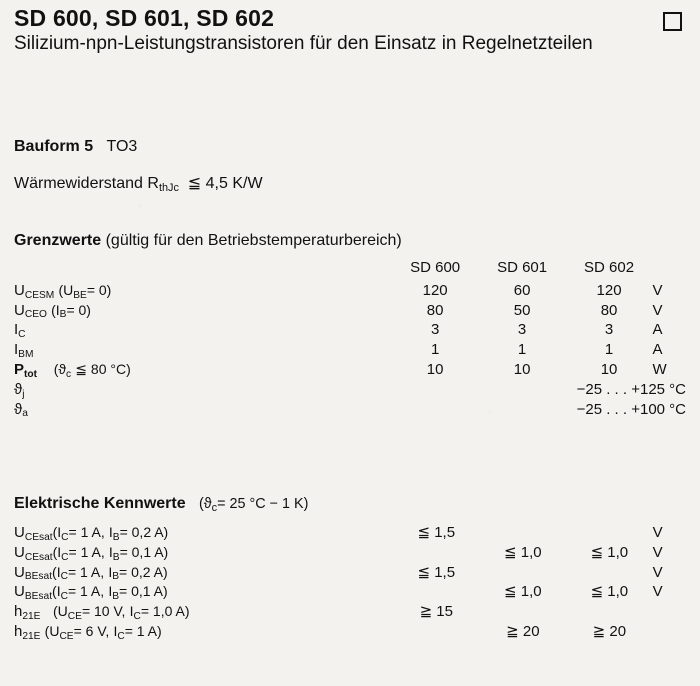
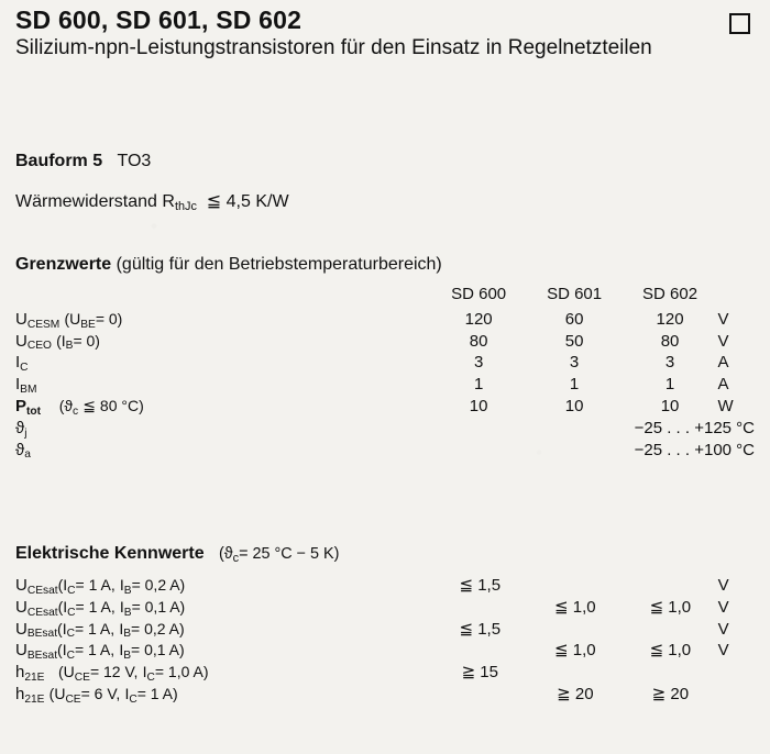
  SD 600, SD 601, SD 602
  Silizium-npn-Leistungstransistoren für den Einsatz in Regelnetzteilen
  Bauform 5 TO3
  Wärmewiderstand RthJc ≦ 4,5 K/W
  Grenzwerte (gültig für den Betriebstemperaturbereich)
  	SD 600	SD 601	SD 602
  UCESM (UBE= 0)	120	60	120	V
  UCEO (IB= 0)	80	50	80	V
  IC	3	3	3	A
  IBM	1	1	1	A
  Ptot (ϑc ≦ 80 °C)	10	10	10	W
  ϑj		−25 . . . +125 °C
  ϑa		−25 . . . +100 °C
- Elektrische Kennwerte (ϑc= 25 °C − 1 K)
+ Elektrische Kennwerte (ϑc= 25 °C − 5 K)
  UCEsat(IC= 1 A, IB= 0,2 A)	≦ 1,5			V
  UCEsat(IC= 1 A, IB= 0,1 A)		≦ 1,0	≦ 1,0	V
  UBEsat(IC= 1 A, IB= 0,2 A)	≦ 1,5			V
  UBEsat(IC= 1 A, IB= 0,1 A)		≦ 1,0	≦ 1,0	V
- h21E (UCE= 10 V, IC= 1,0 A)	≧ 15
+ h21E (UCE= 12 V, IC= 1,0 A)	≧ 15
  h21E (UCE= 6 V, IC= 1 A)		≧ 20	≧ 20
